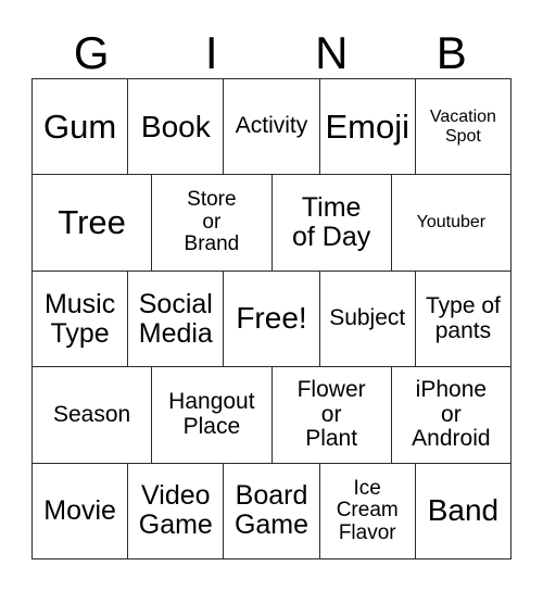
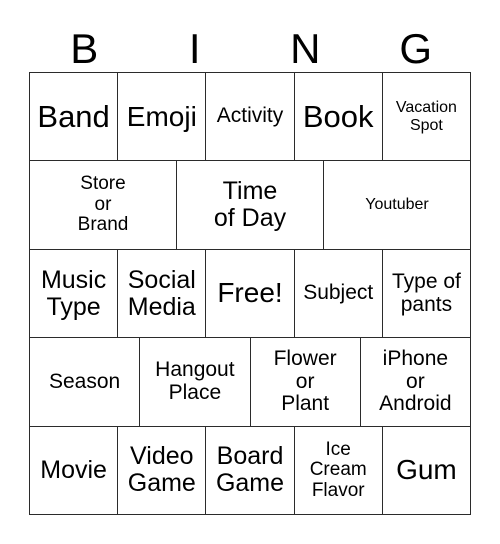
- G
+ B
  I
  N
- B
+ G
- Gum
+ Band
- Book
+ Emoji
  Activity
- Emoji
+ Book
  Vacation
  Spot
- Tree
  Store
  or
  Brand
  Time
  of Day
  Youtuber
  Music
  Type
  Social
  Media
  Free!
  Subject
  Type of
  pants
  Season
  Hangout
  Place
  Flower
  or
  Plant
  iPhone
  or
  Android
  Movie
  Video
  Game
  Board
  Game
  Ice
  Cream
  Flavor
- Band
+ Gum
